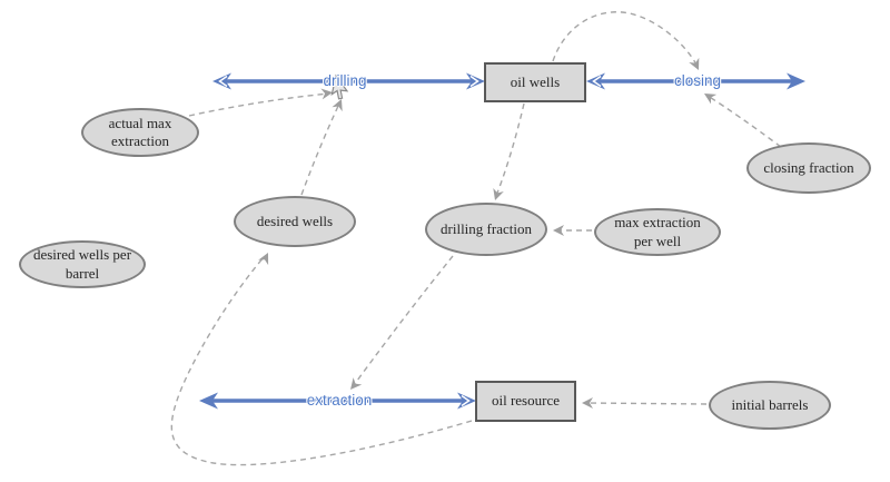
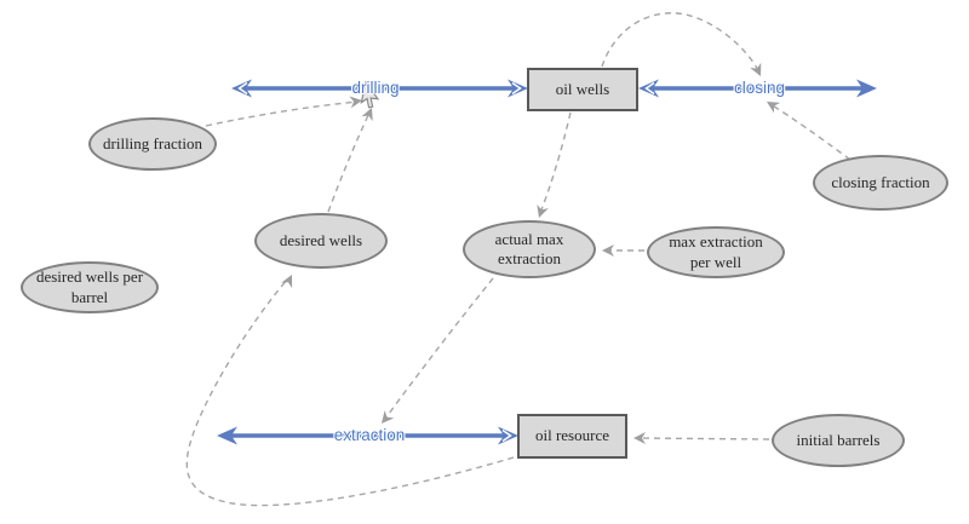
  oil wells
  oil resource
  drilling
  closing
  extraction
- actual max extraction
+ drilling fraction
  closing fraction
  desired wells
  desired wells per barrel
- drilling fraction
+ actual max extraction
  max extraction per well
  initial barrels
